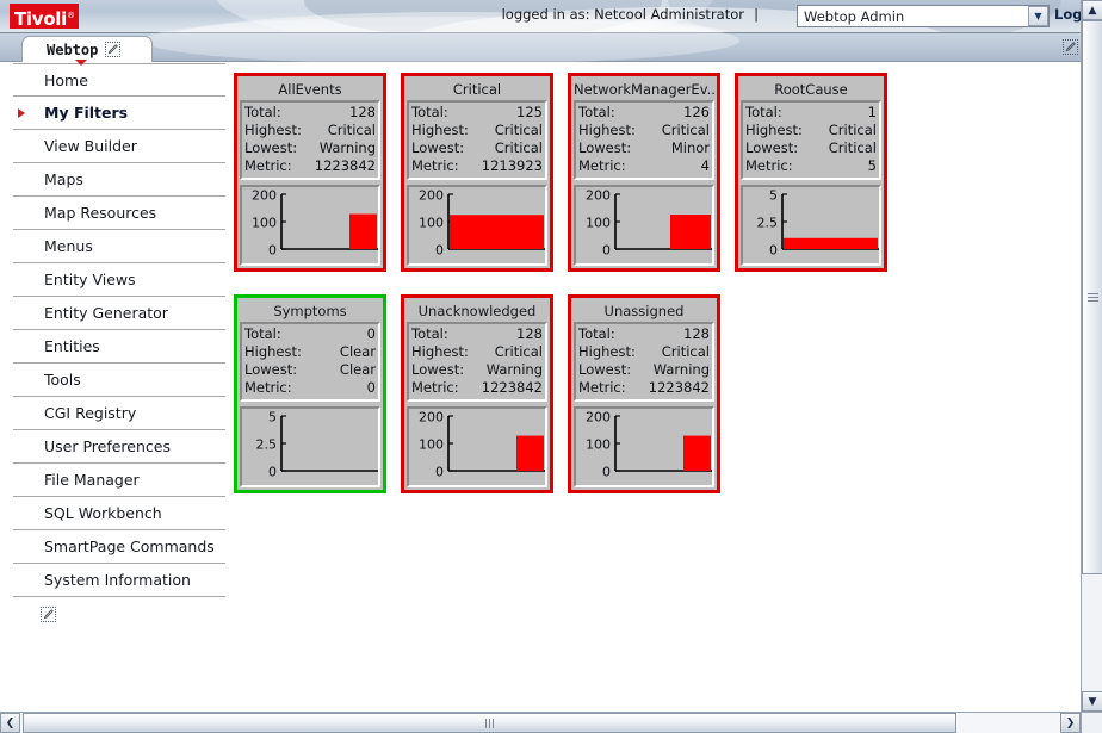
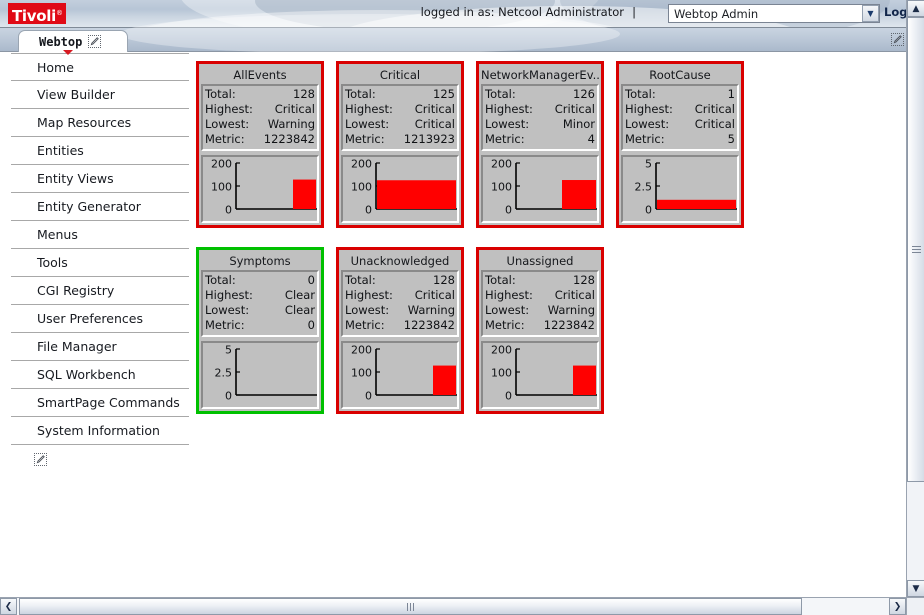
  Tivoli®
  logged in as: Netcool Administrator
  |
  Webtop Admin
  ▼
  Log
  Webtop
  Home
- My Filters
  View Builder
- Maps
  Map Resources
- Menus
+ Entities
  Entity Views
  Entity Generator
- Entities
+ Menus
  Tools
  CGI Registry
  User Preferences
  File Manager
  SQL Workbench
  SmartPage Commands
  System Information
  AllEvents
  Total:
  128
  Highest:
  Critical
  Lowest:
  Warning
  Metric:
  1223842
  200
  100
  0
  Critical
  Total:
  125
  Highest:
  Critical
  Lowest:
  Critical
  Metric:
  1213923
  200
  100
  0
  NetworkManagerEv..
  Total:
  126
  Highest:
  Critical
  Lowest:
  Minor
  Metric:
  4
  200
  100
  0
  RootCause
  Total:
  1
  Highest:
  Critical
  Lowest:
  Critical
  Metric:
  5
  5
  2.5
  0
  Symptoms
  Total:
  0
  Highest:
  Clear
  Lowest:
  Clear
  Metric:
  0
  5
  2.5
  0
  Unacknowledged
  Total:
  128
  Highest:
  Critical
  Lowest:
  Warning
  Metric:
  1223842
  200
  100
  0
  Unassigned
  Total:
  128
  Highest:
  Critical
  Lowest:
  Warning
  Metric:
  1223842
  200
  100
  0
  ▲
  ▼
  ❮
  ❯
